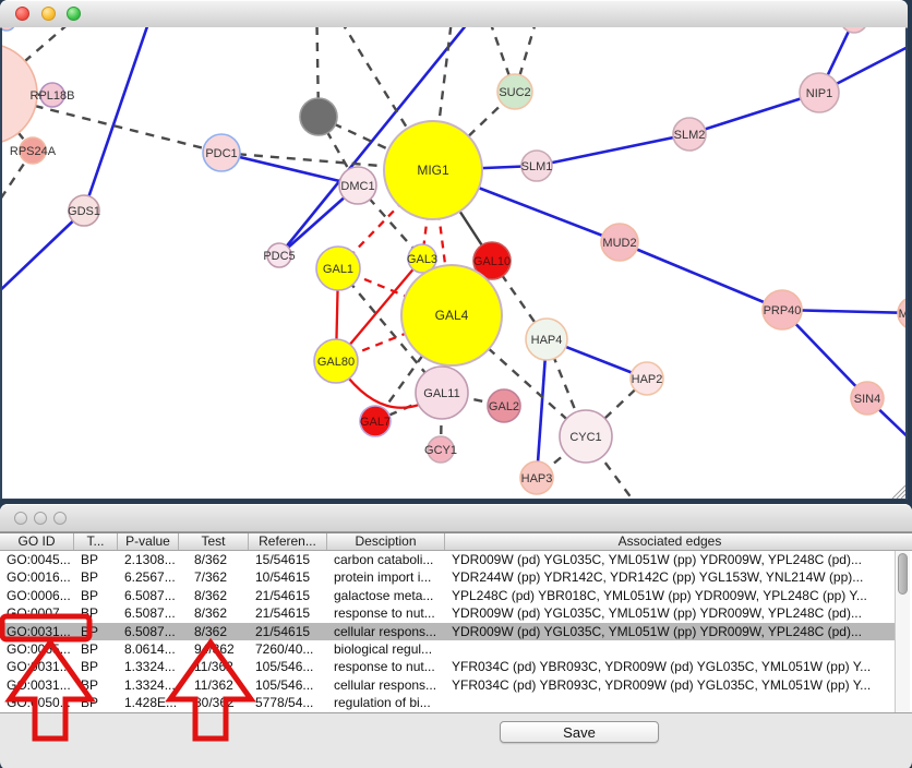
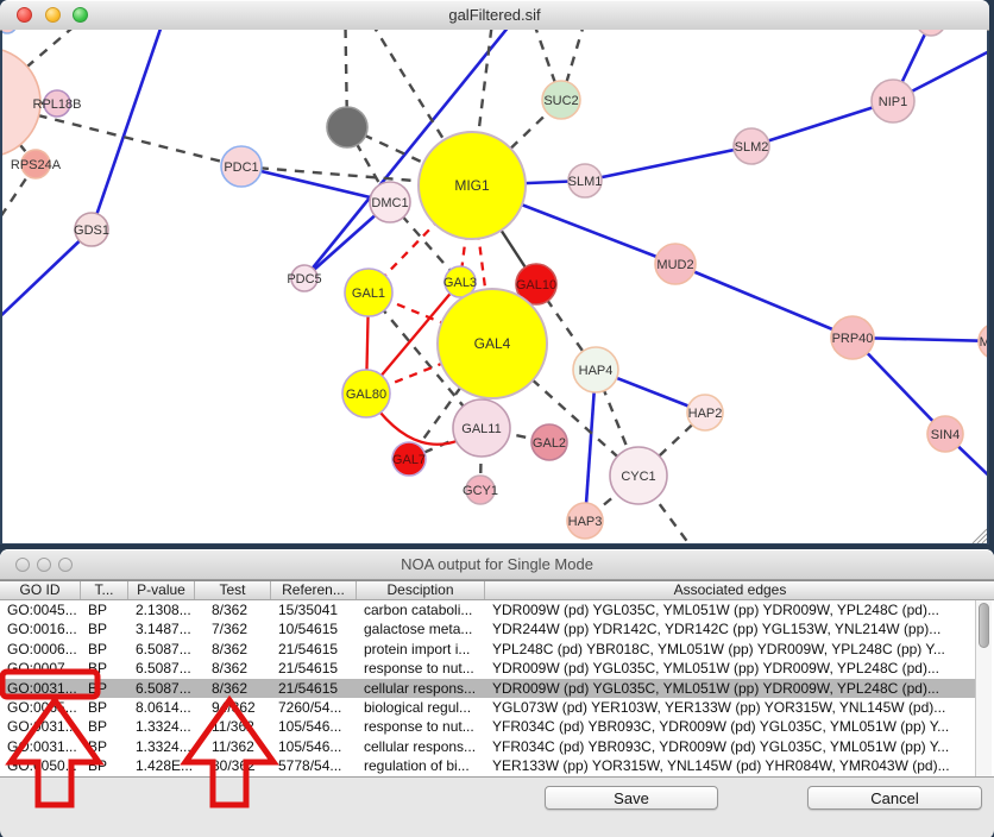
+ galFiltered.sif
  RPL18B
  RPS24A
  GDS1
  PDC1
  MIG1
  SUC2
  SLM1
  DMC1
  SLM2
  NIP1
  MUD2
  PRP40
  SIN4
  HAP4
  HAP2
  CYC1
  HAP3
  GCY1
  PDC5
  GAL1
  GAL3
  GAL10
  GAL4
  GAL80
  GAL11
  GAL2
  GAL7
+ NOA output for Single Mode
  GO ID
  T...
  P-value
  Test
  Referen...
  Desciption
  Associated edges
  GO:0045...
  BP
  2.1308...
  8/362
- 15/54615
+ 15/35041
  carbon cataboli...
  YDR009W (pd) YGL035C, YML051W (pp) YDR009W, YPL248C (pd)...
  GO:0016...
  BP
- 6.2567...
+ 3.1487...
  7/362
  10/54615
- protein import i...
+ galactose meta...
  YDR244W (pp) YDR142C, YDR142C (pp) YGL153W, YNL214W (pp)...
  GO:0006...
  BP
  6.5087...
  8/362
  21/54615
- galactose meta...
+ protein import i...
  YPL248C (pd) YBR018C, YML051W (pp) YDR009W, YPL248C (pp) Y...
  GO:0007...
  BP
  6.5087...
  8/362
  21/54615
  response to nut...
  YDR009W (pd) YGL035C, YML051W (pp) YDR009W, YPL248C (pd)...
  GO:0031...
  BP
  6.5087...
  8/362
  21/54615
  cellular respons...
  YDR009W (pd) YGL035C, YML051W (pp) YDR009W, YPL248C (pd)...
  GO:00...
  BP
  8.0614...
- 7260/40...
+ 7260/54...
  biological regul...
+ YGL073W (pd) YER103W, YER133W (pp) YOR315W, YNL145W (pd)...
  GO:031.
  BP
  1.3324...
  11/36
  105/546...
  response to nut...
  YFR034C (pd) YBR093C, YDR009W (pd) YGL035C, YML051W (pp) Y...
  G:0031...
  BP
  1.3324...
  11/362
  105/546...
  cellular respons...
  YFR034C (pd) YBR093C, YDR009W (pd) YGL035C, YML051W (pp) Y...
  GO:050..
  BP
  1.428E...
  5778/54...
  regulation of bi...
+ YER133W (pp) YOR315W, YNL145W (pd) YHR084W, YMR043W (pd)...
  Save
+ Cancel
